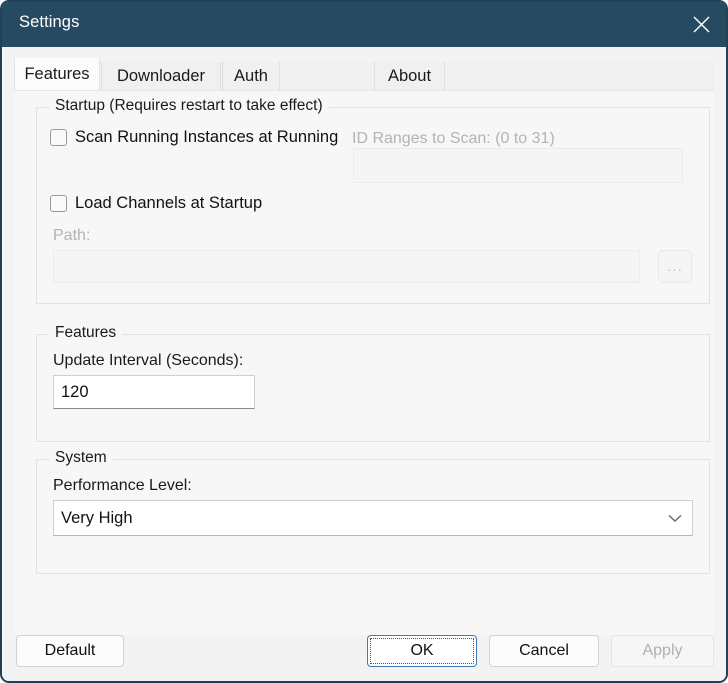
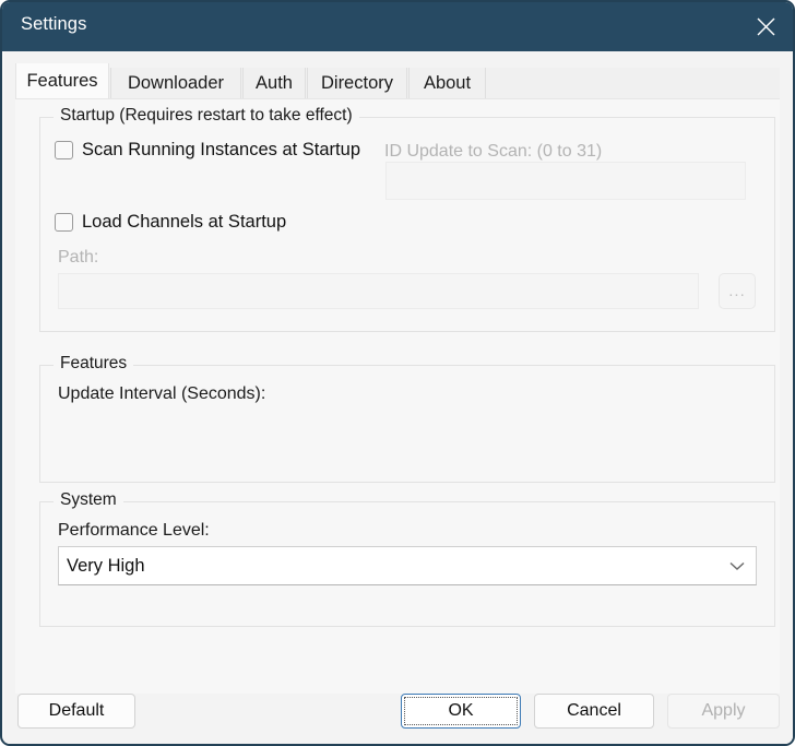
  Settings
  Features
  Downloader
  Auth
+ Directory
  About
  Startup (Requires restart to take effect)
- Scan Running Instances at Running
+ Scan Running Instances at Startup
- ID Ranges to Scan: (0 to 31)
+ ID Update to Scan: (0 to 31)
  Load Channels at Startup
  Path:
  ...
  Features
  Update Interval (Seconds):
- 120
  System
  Performance Level:
  Very High
  Default
  OK
  Cancel
  Apply
